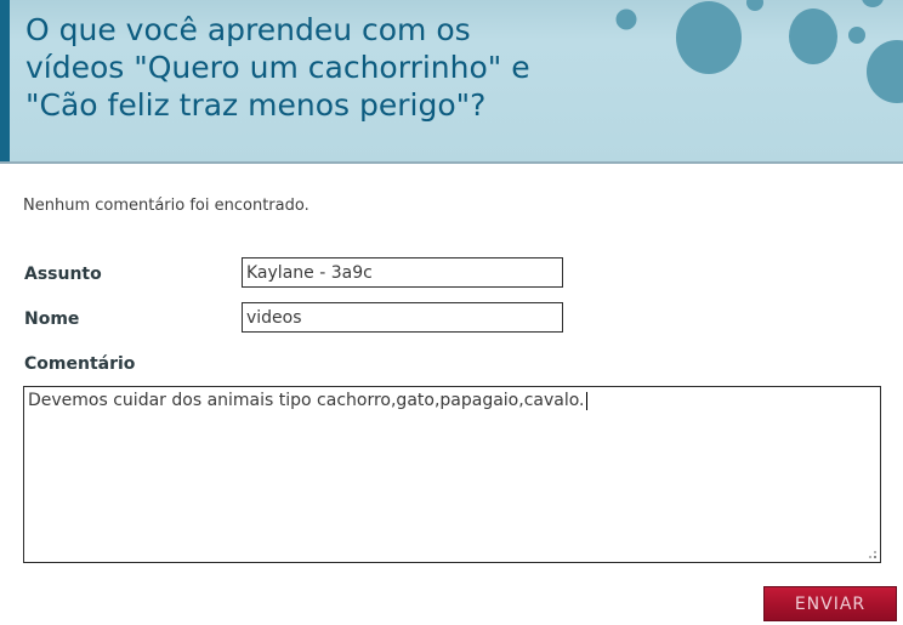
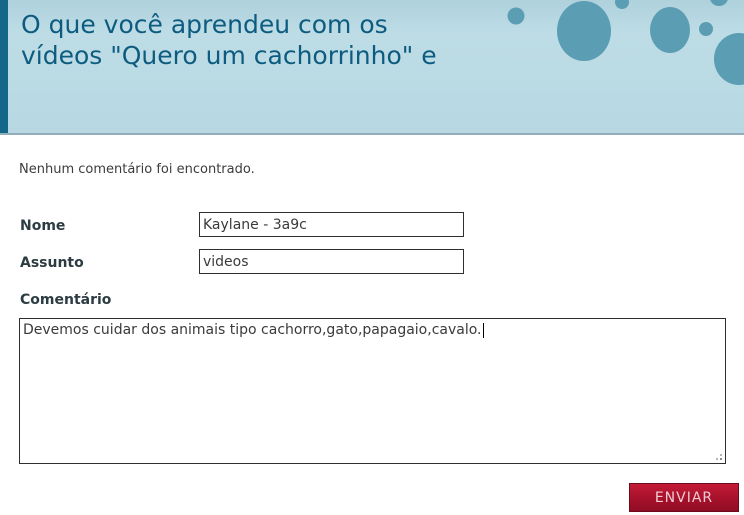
  O que você aprendeu com os
  vídeos "Quero um cachorrinho" e
- "Cão feliz traz menos perigo"?
  Nenhum comentário foi encontrado.
- Assunto
+ Nome
  Kaylane - 3a9c
- Nome
+ Assunto
  videos
  Comentário
  Devemos cuidar dos animais tipo cachorro,gato,papagaio,cavalo.
  ENVIAR
